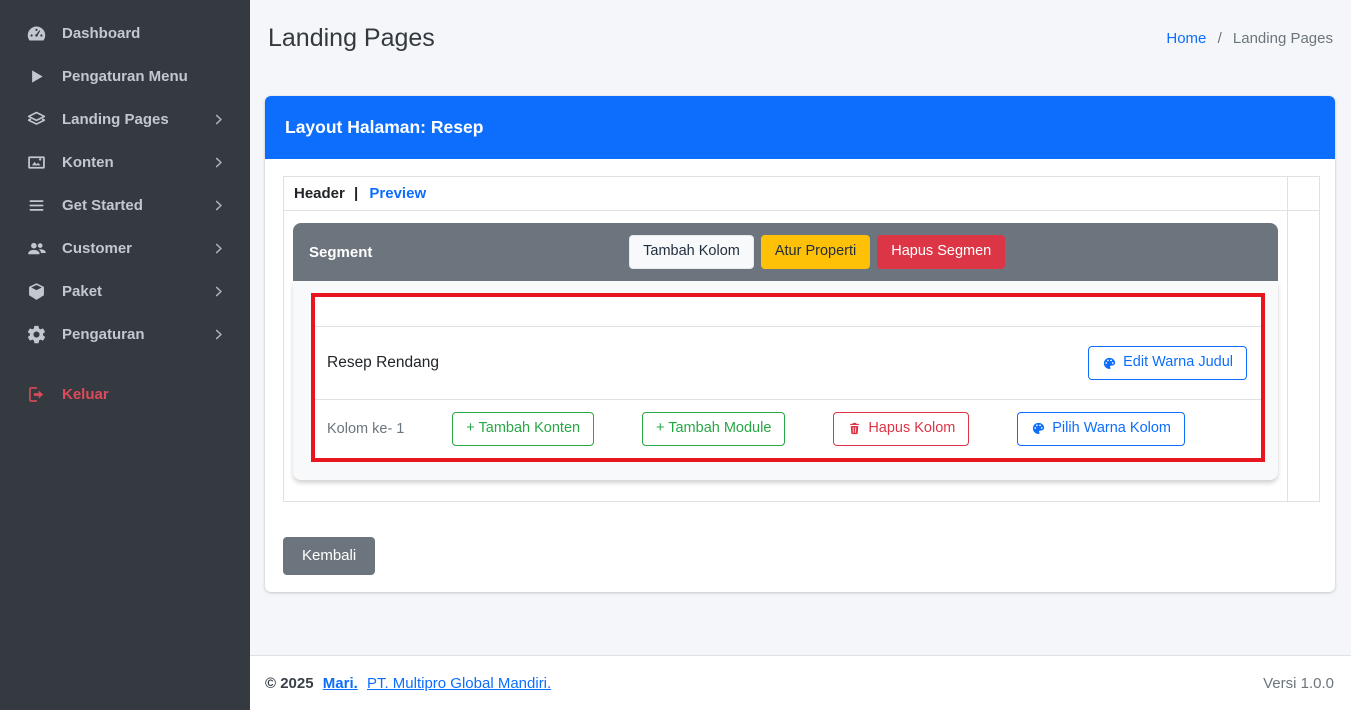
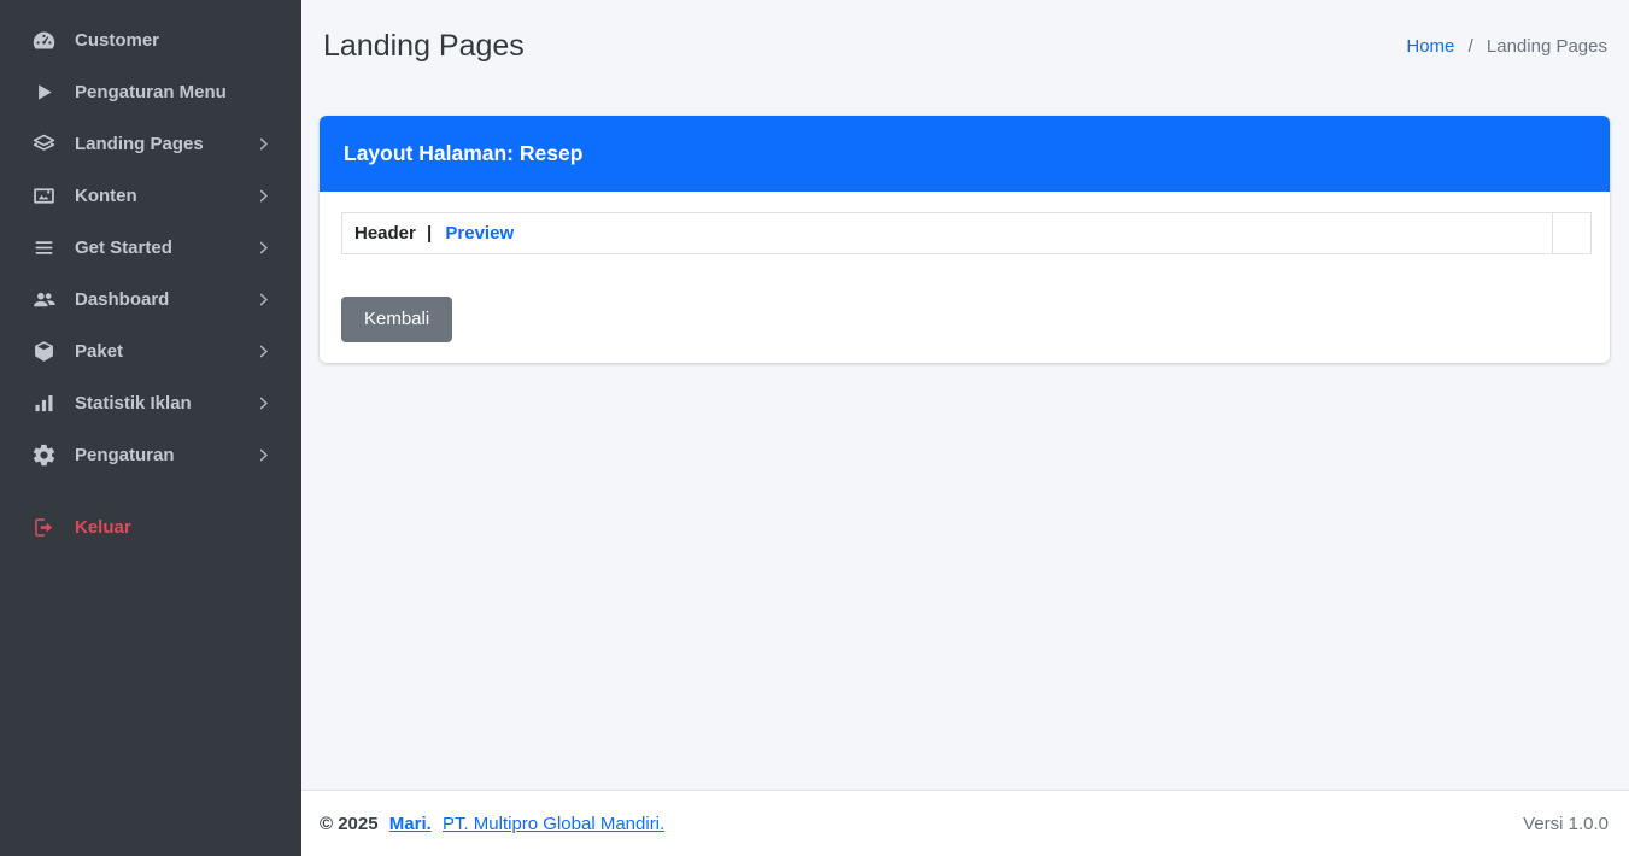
- Dashboard
+ Customer
  Pengaturan Menu
  Landing Pages
  Konten
  Get Started
- Customer
+ Dashboard
  Paket
+ Statistik Iklan
  Pengaturan
  Keluar
  Landing Pages
  Home / Landing Pages
  Layout Halaman: Resep
  Header | Preview
- Segment Tambah Kolom Atur Properti Hapus Segmen Resep Rendang Edit Warna Judul Kolom ke- 1 + Tambah Konten + Tambah Module Hapus Kolom Pilih Warna Kolom
  Kembali
  © 2025 Mari. PT. Multipro Global Mandiri.
  Versi 1.0.0
